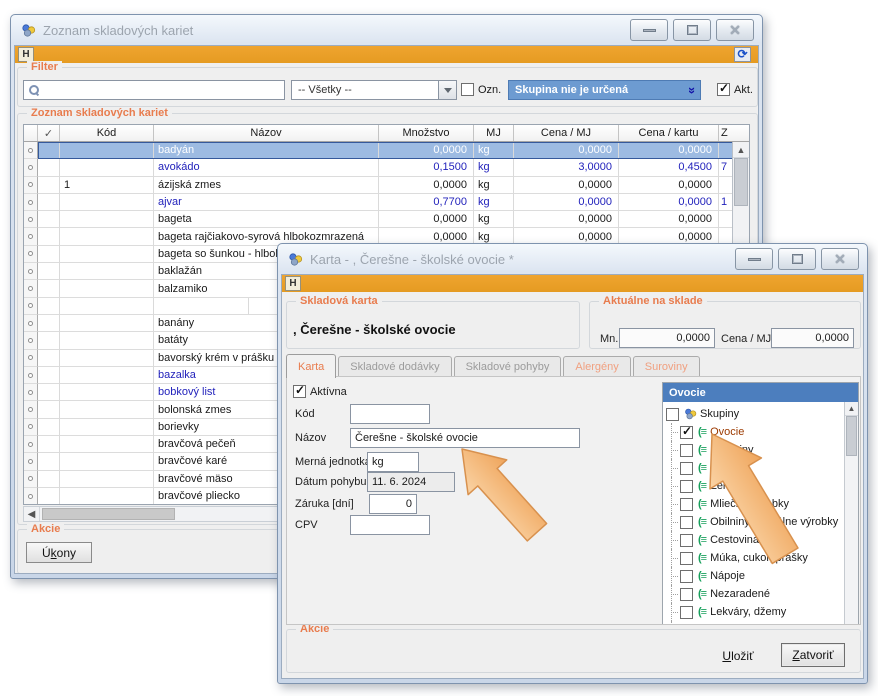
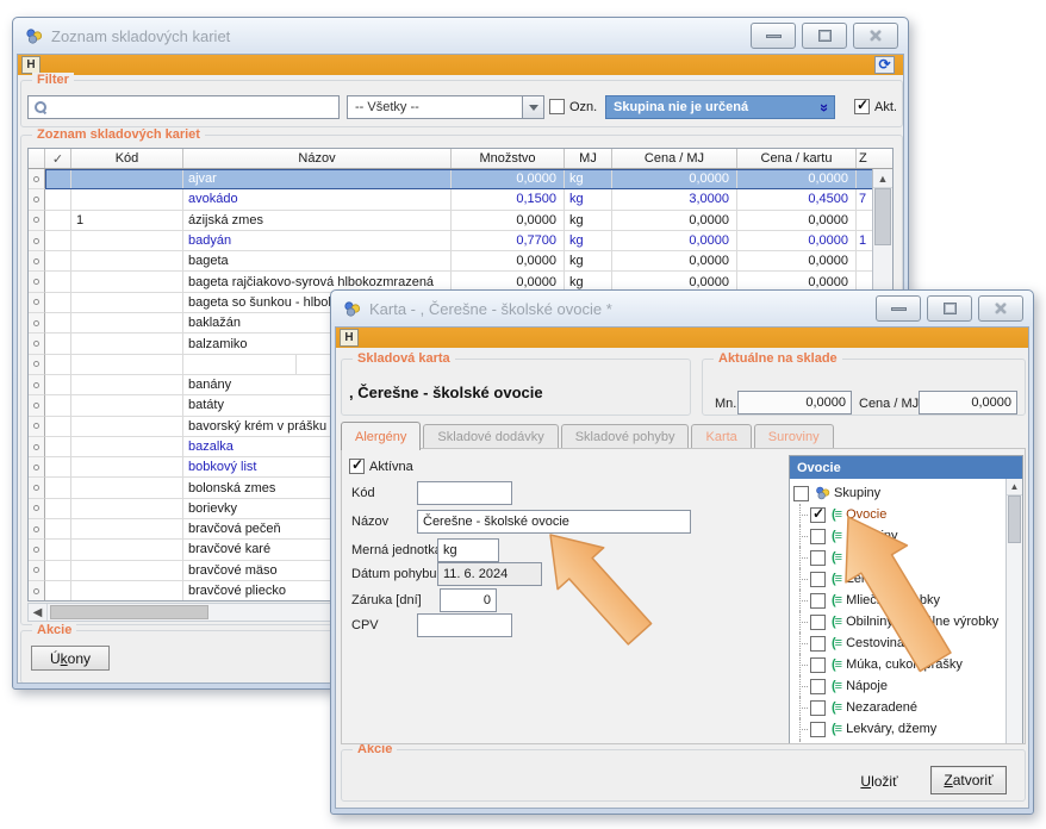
  Zoznam skladových kariet
  ✕
  H
  ⟳
  Filter
  -- Všetky --
  Ozn.
  Skupina nie je určená
  Akt.
  Zoznam skladových kariet
  ✓
  Kód
  Názov
  Množstvo
  MJ
  Cena / MJ
  Cena / kartu
  Z
- badyán
+ ajvar
  0,0000
  kg
  0,0000
  0,0000
  avokádo
  0,1500
  kg
  3,0000
  0,4500
  7
  1
  ázijská zmes
  0,0000
  kg
  0,0000
  0,0000
- ajvar
+ badyán
  0,7700
  kg
  0,0000
  0,0000
  1
  bageta
  0,0000
  kg
  0,0000
  0,0000
  bageta rajčiakovo-syrová hlbokozmrazená
  0,0000
  kg
  0,0000
  0,0000
  baklažán
  balzamiko
  banány
  batáty
  bavorský krém v prášku
  bazalka
  bobkový list
  bolonská zmes
  borievky
  bravčová pečeň
  bravčové karé
  bravčové mäso
  bravčové pliecko
  ▲
  ◀
  Akcie
  Ú
  k
  ony
  Karta - , Čerešne - školské ovocie *
  ✕
  H
  Skladová karta
  , Čerešne - školské ovocie
  Aktuálne na sklade
  Mn.
  0,0000
  Cena / MJ
  0,0000
- Karta
+ Alergény
  Skladové dodávky
  Skladové pohyby
- Alergény
+ Karta
  Suroviny
  Aktívna
  Kód
  Názov
  Čerešne - školské ovocie
  Merná jednotk
  kg
  Dátum pohybu
  11. 6. 2024
  Záruka [dní]
  0
  CPV
  Ovocie
  Skupiny
  (≡
  Ovocie
  (≡
  (≡
  (≡
  (≡
  (≡
  Obilninlne výrobky
  (≡
  Cestovina
  (≡
  Múka, cukorrášky
  (≡
  Nápoje
  (≡
  Nezaradené
  (≡
  Lekváry, džemy
  ▲
  Akcie
  U
  ložiť
  Z
  atvoriť
